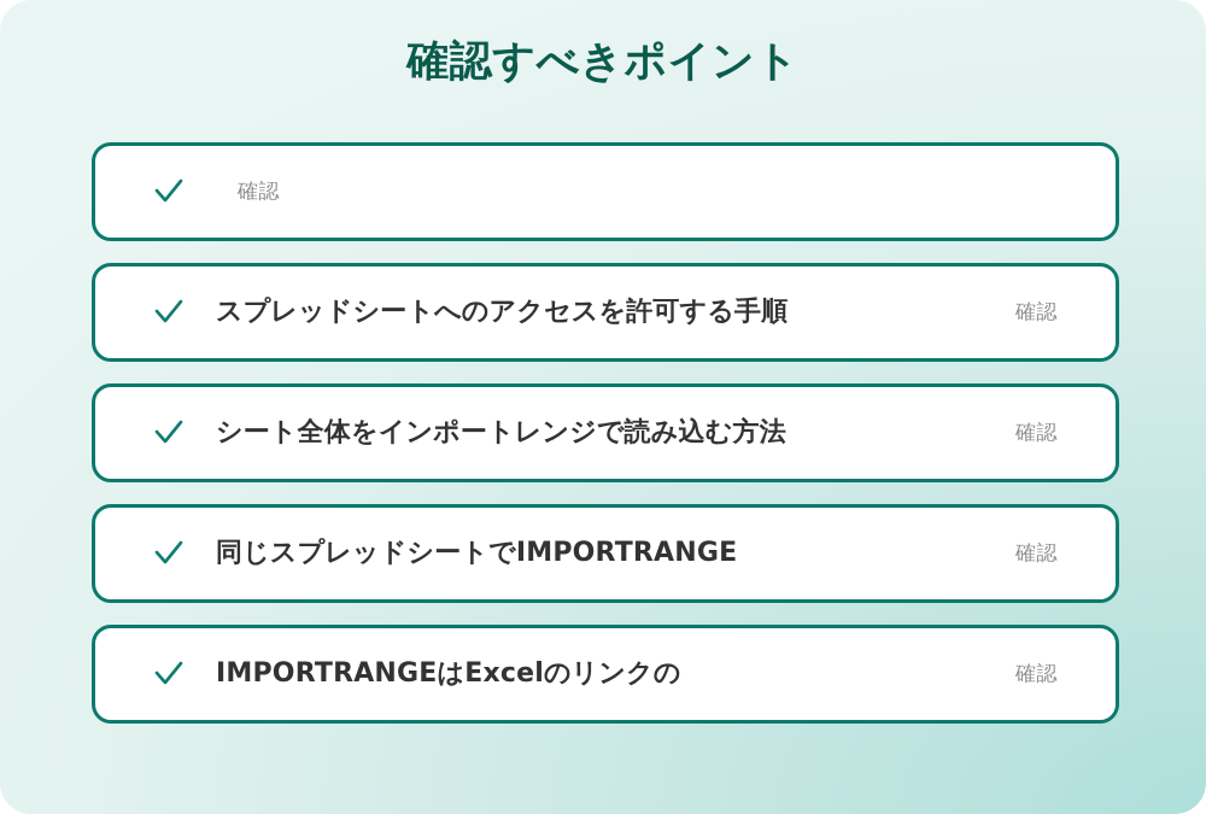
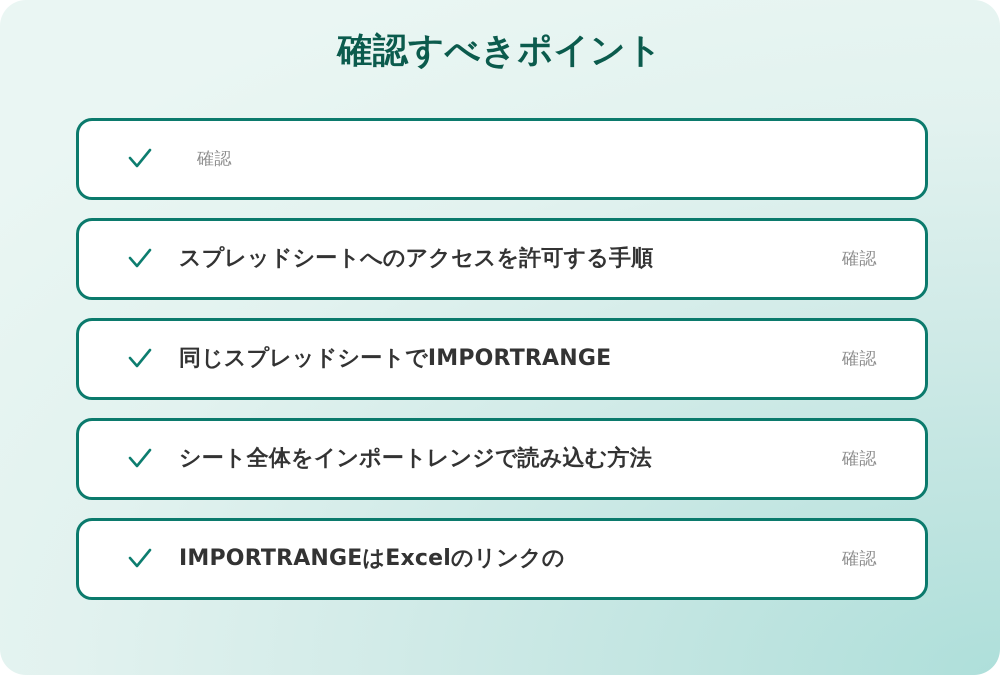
  確認すべきポイント
  確認
  スプレッドシートへのアクセスを許可する手順
  確認
- シート全体をインポートレンジで読み込む方法
+ 同じスプレッドシートでIMPORTRANGE
  確認
- 同じスプレッドシートでIMPORTRANGE
+ シート全体をインポートレンジで読み込む方法
  確認
  IMPORTRANGEはExcelのリンクの
  確認
